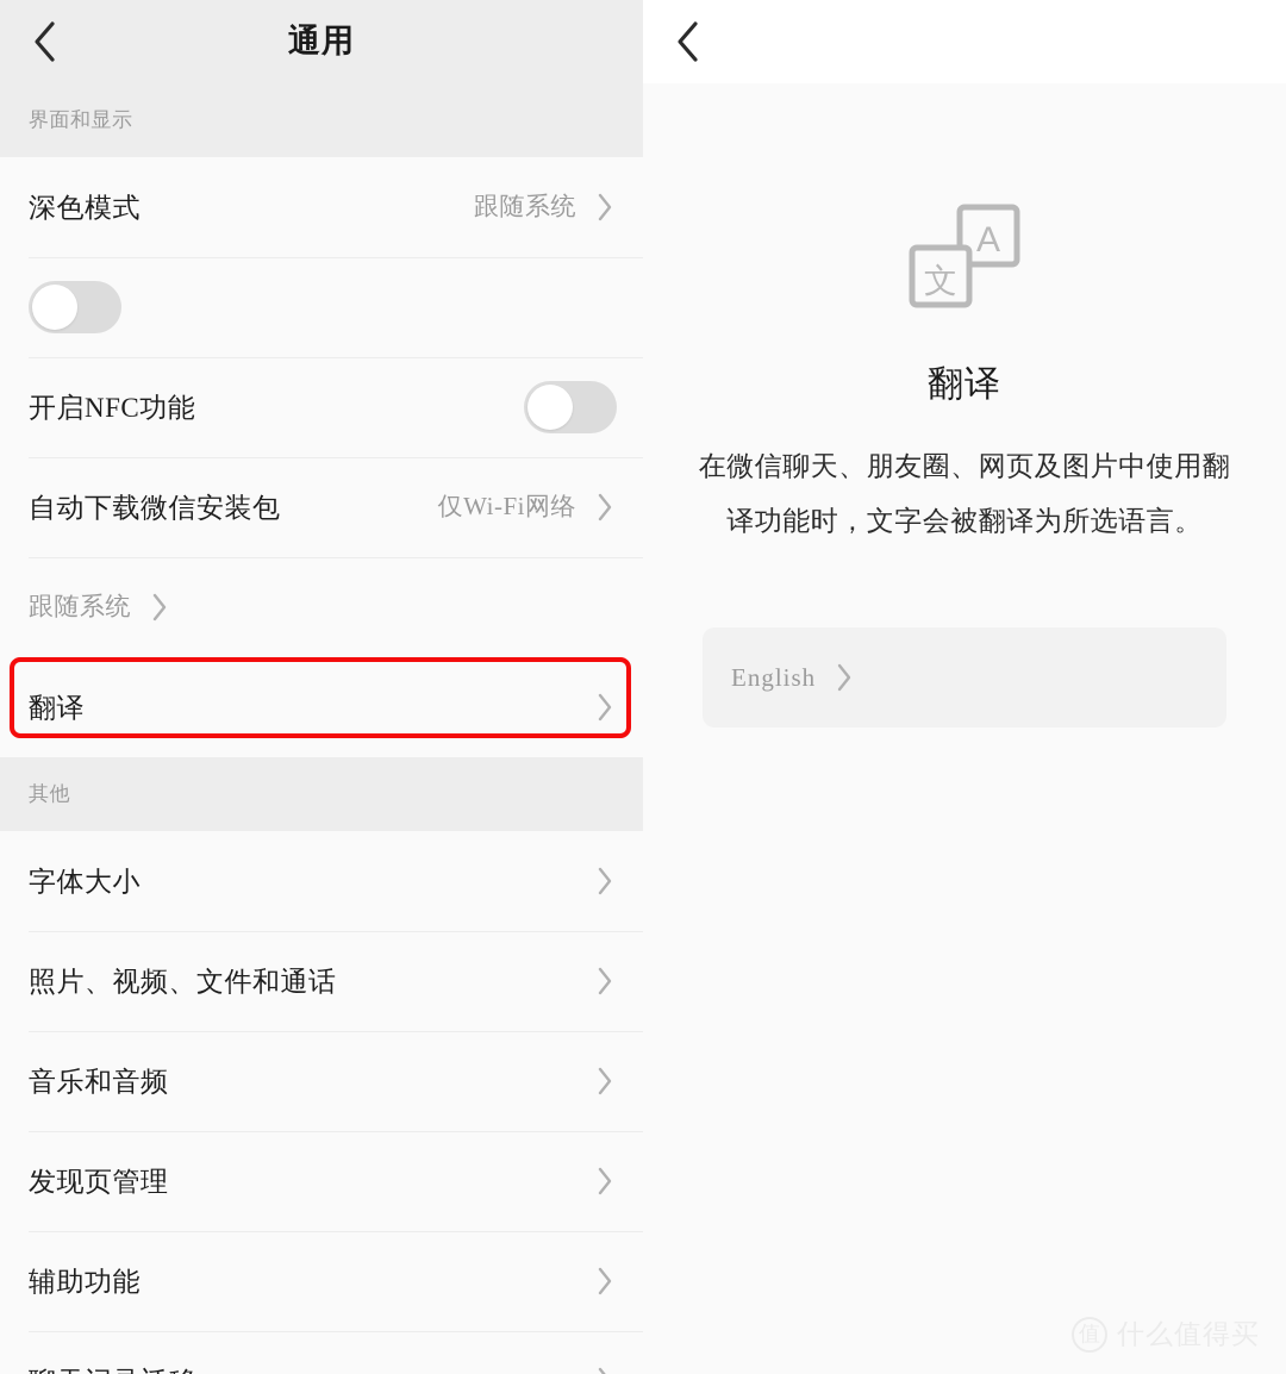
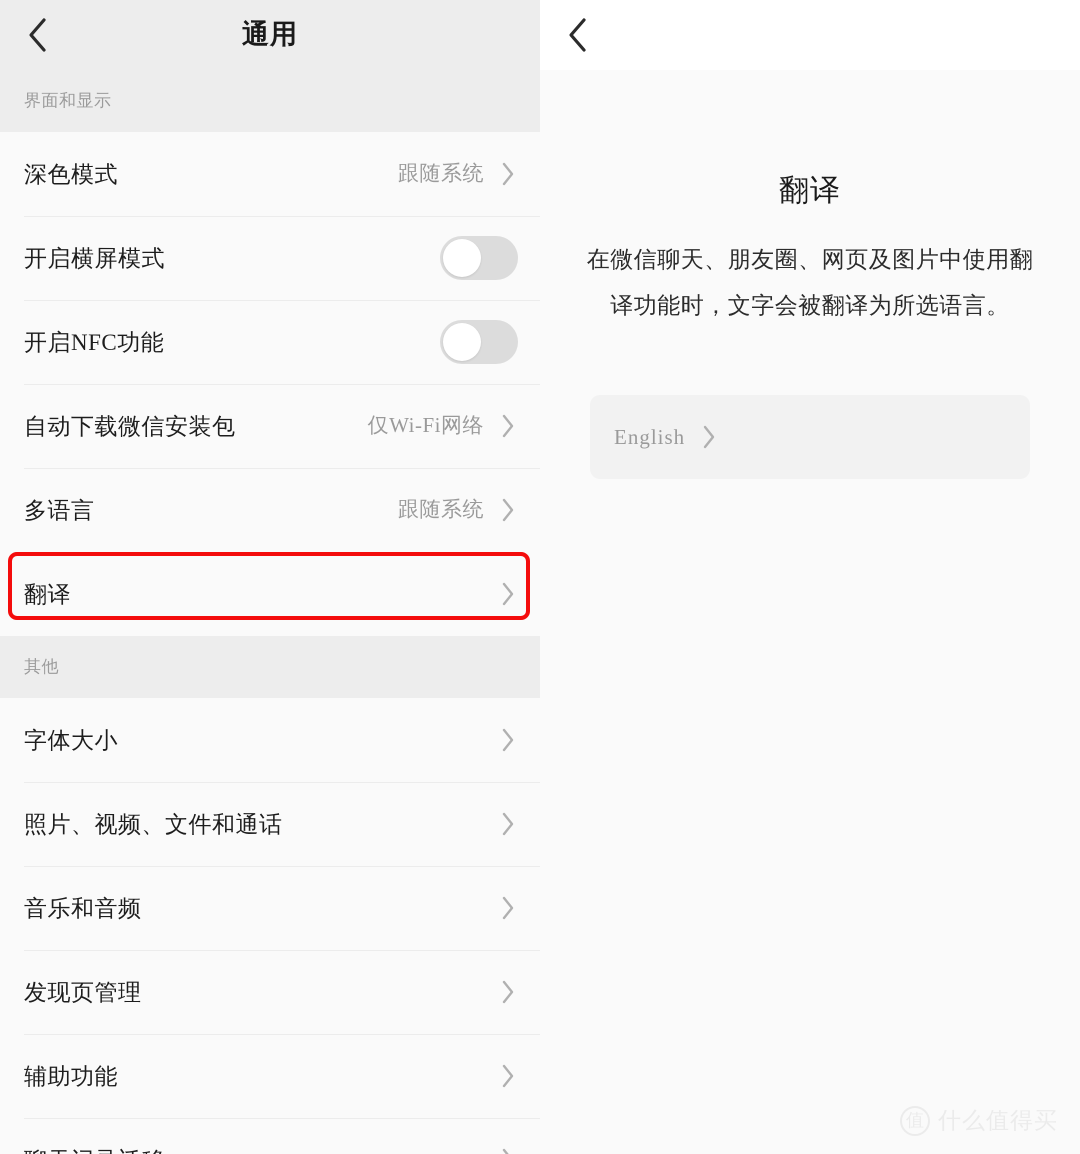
  通用
  界面和显示
  深色模式
  跟随系统
+ 开启横屏模式
  开启NFC功能
  自动下载微信安装包
  仅Wi-Fi网络
+ 多语言
  跟随系统
  翻译
  其他
  字体大小
  照片、视频、文件和通话
  音乐和音频
  发现页管理
  辅助功能
- A
- 文
  翻译
  在微信聊天、朋友圈、网页及图片中使用翻译功能时，文字会被翻译为所选语言。
  English
